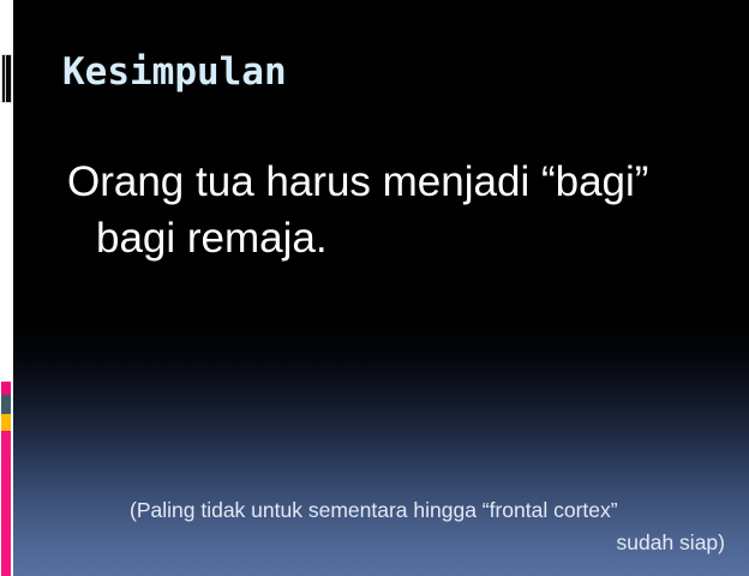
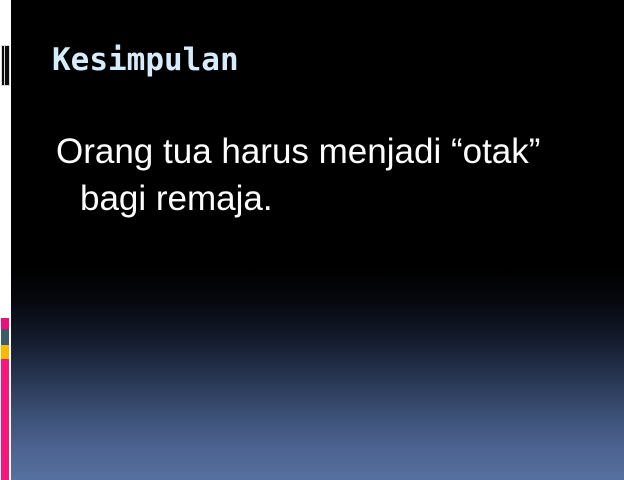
  Kesimpulan
- Orang tua harus menjadi “bagi”
+ Orang tua harus menjadi “otak”
  bagi remaja.
- (Paling tidak untuk sementara hingga “frontal cortex”
- sudah siap)
